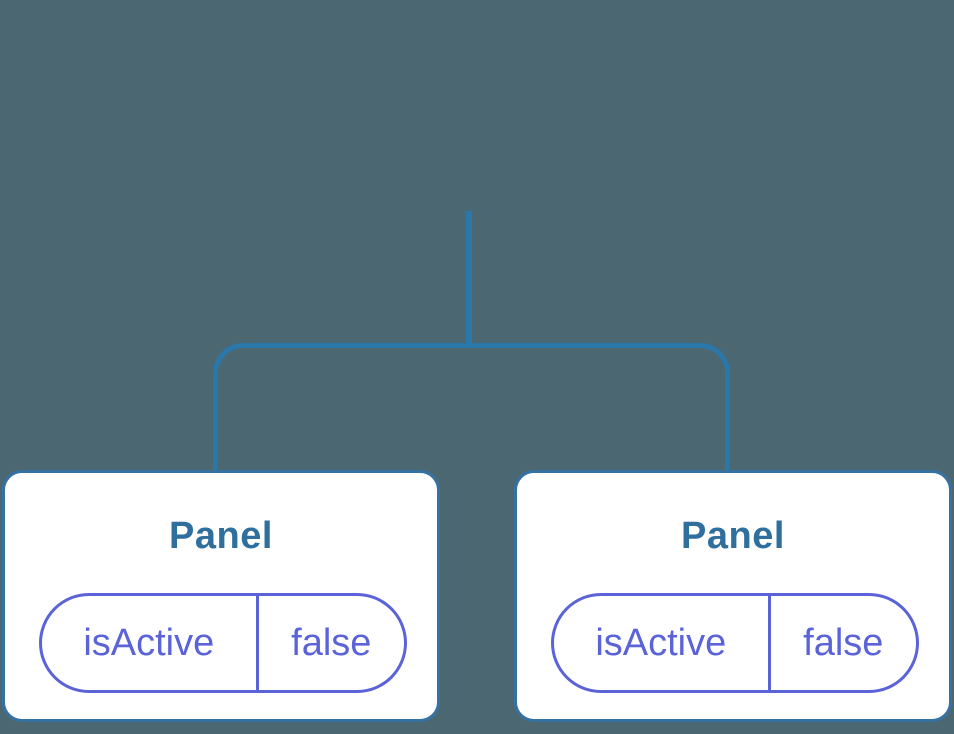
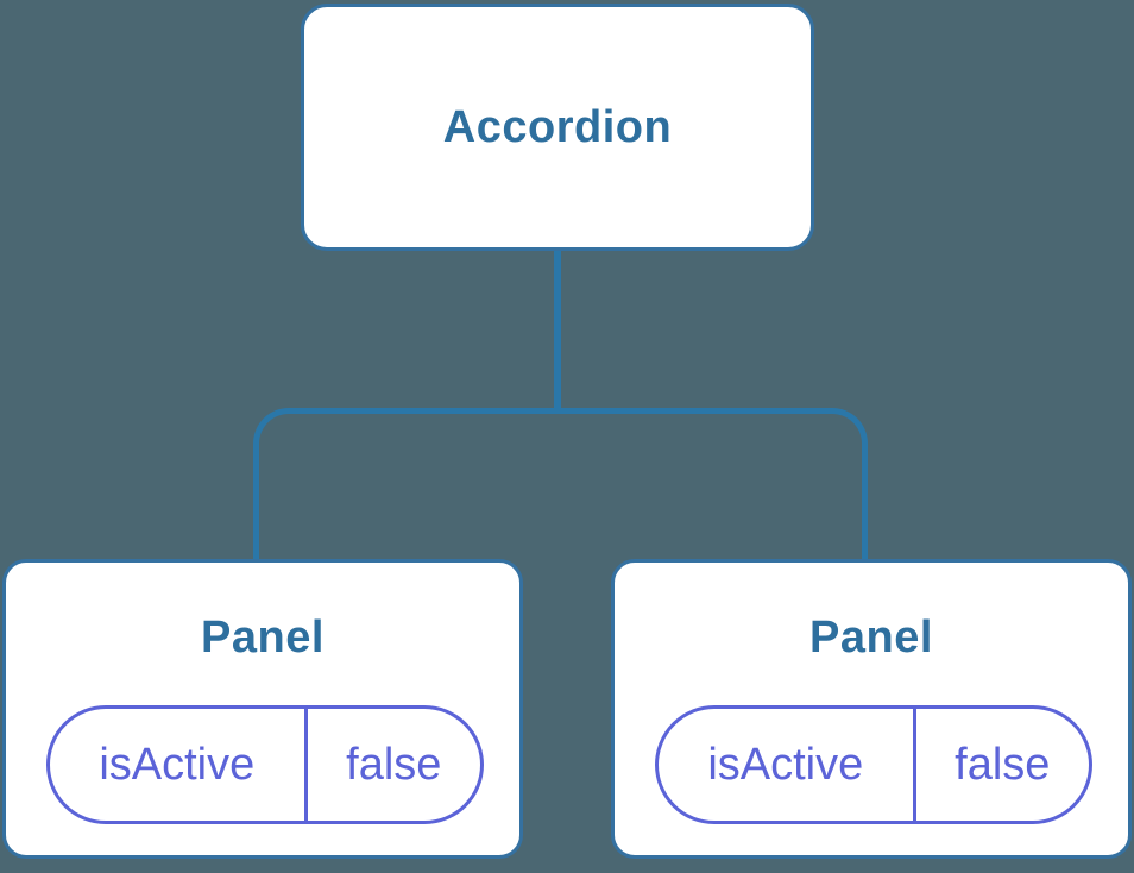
+ Accordion
  Panel
  isActive
  false
  Panel
  isActive
  false
